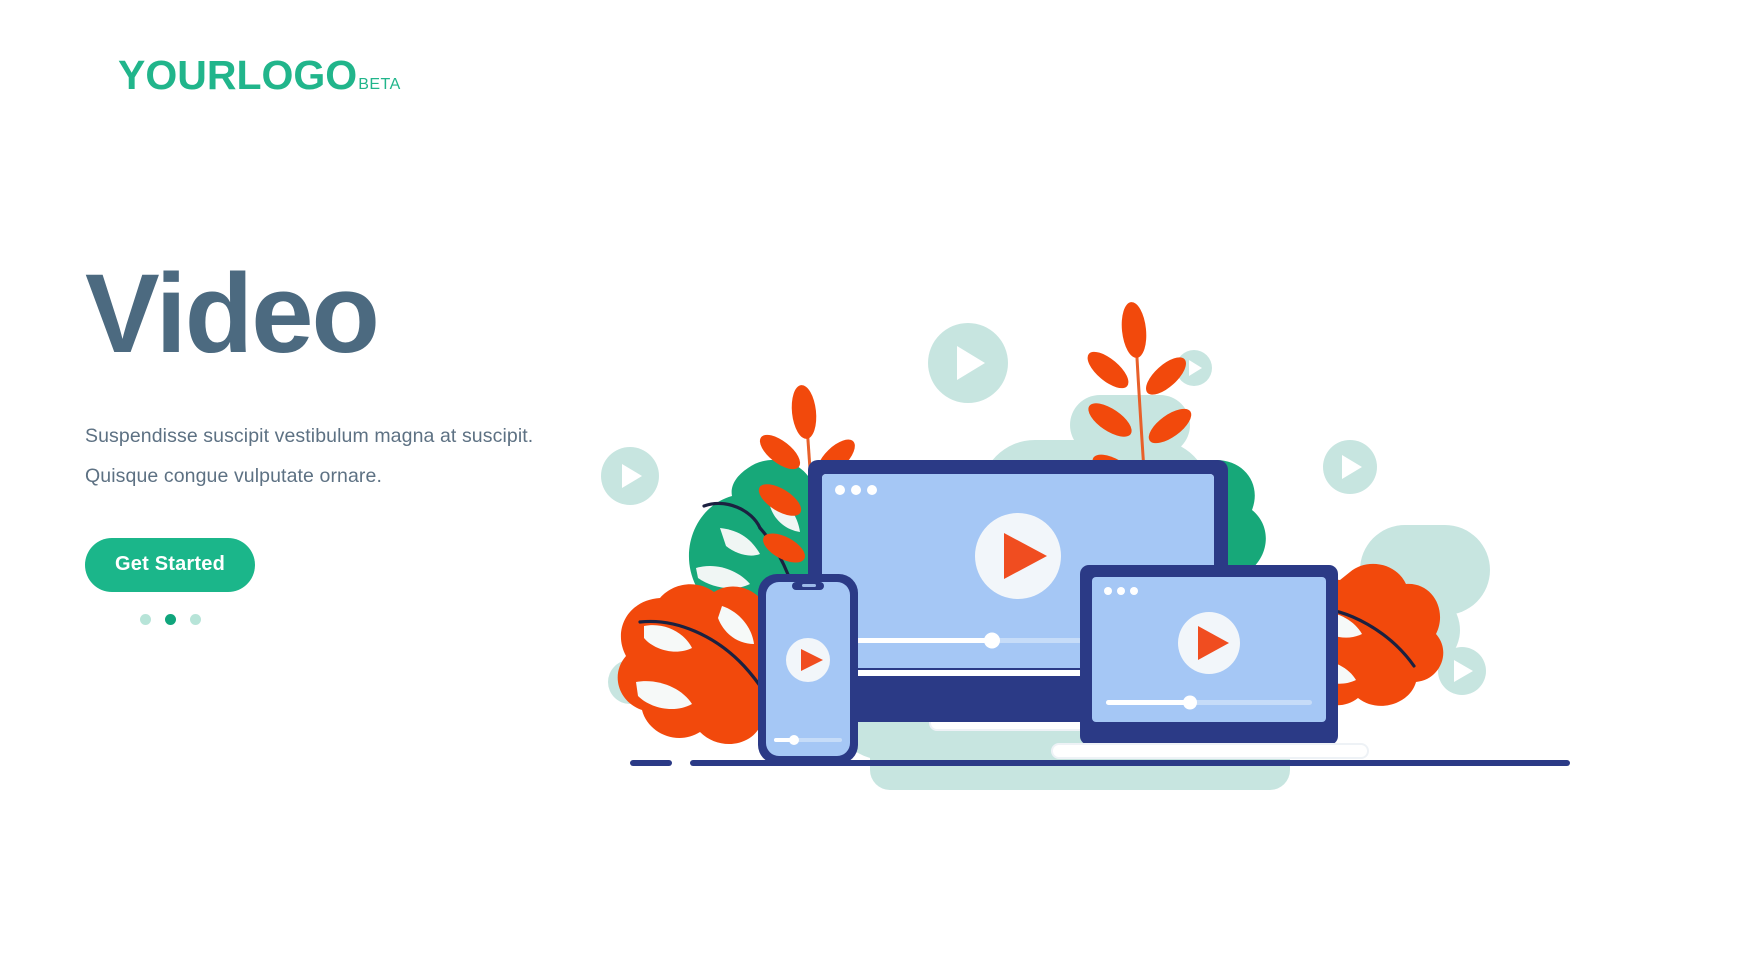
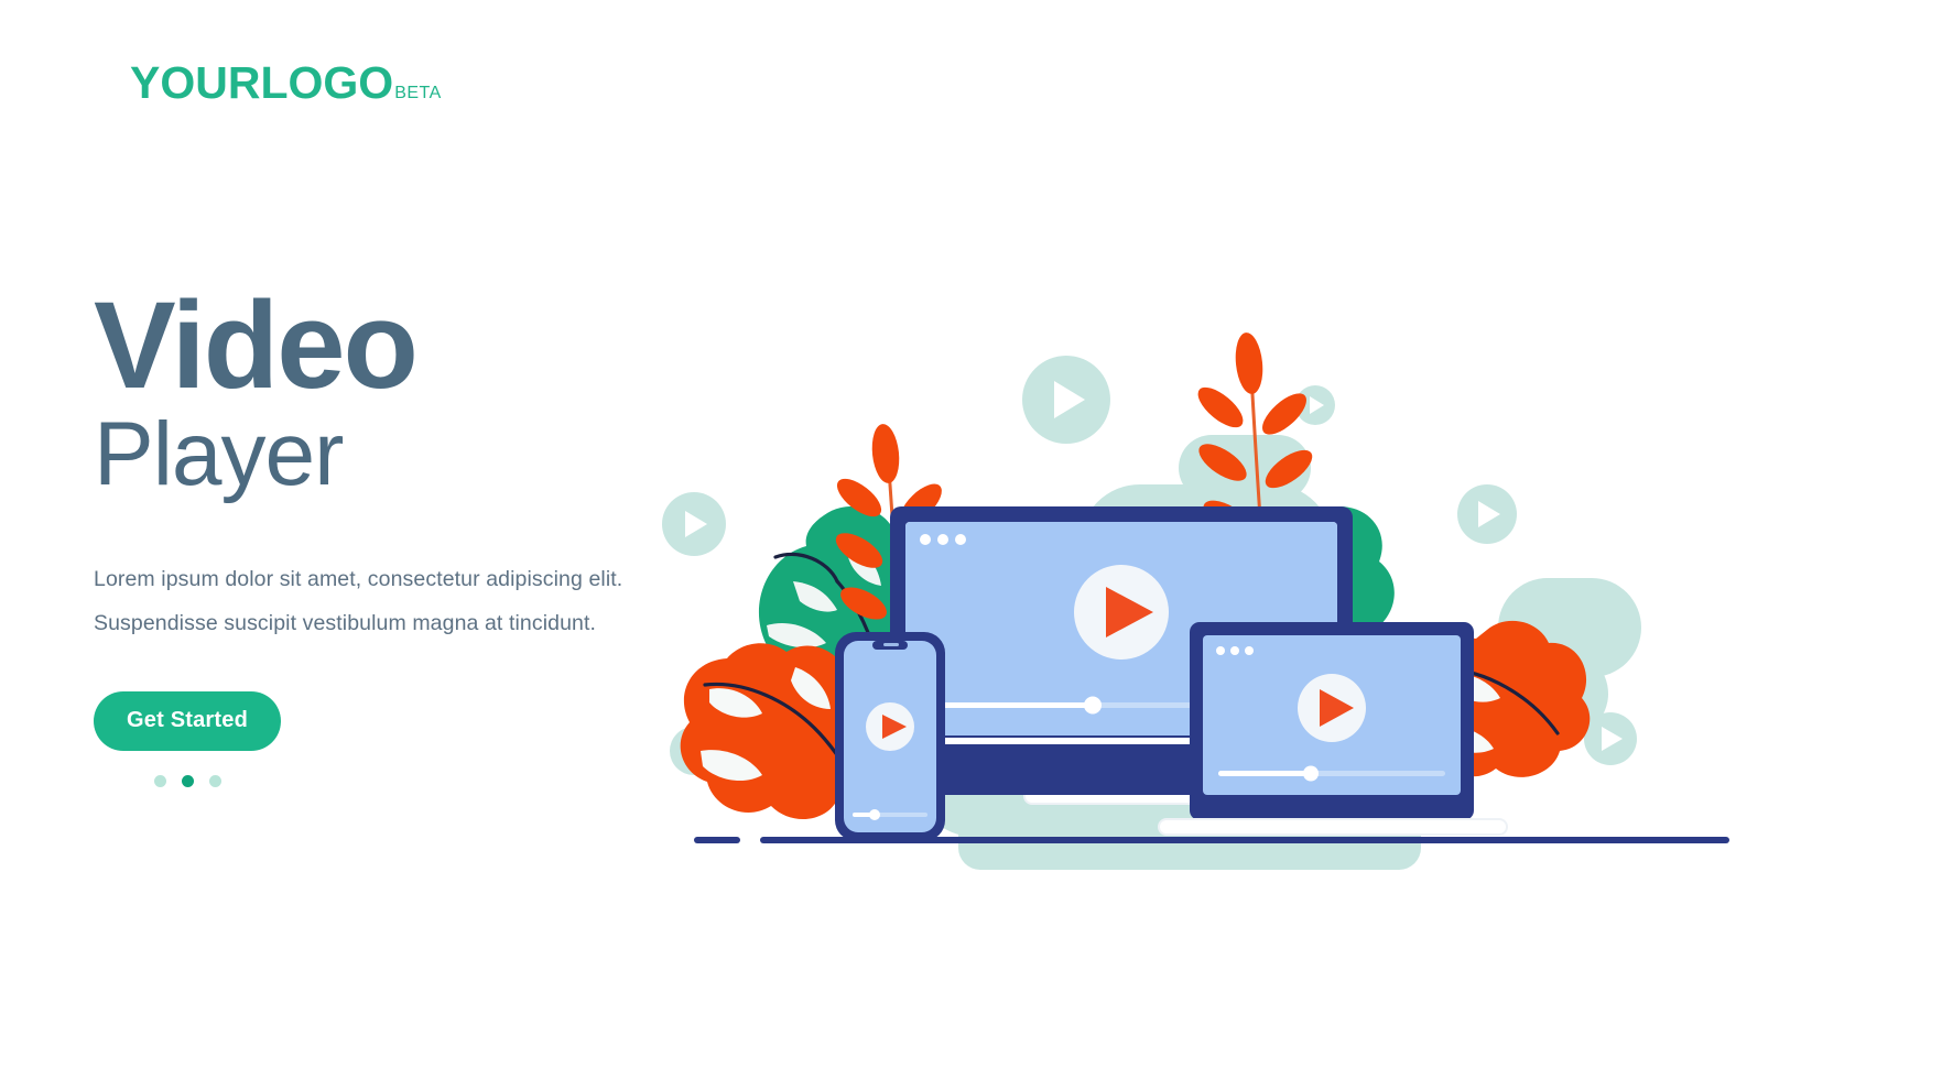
  YOURLOGO
  BETA
  Video
+ Player
+ Lorem ipsum dolor sit amet, consectetur adipiscing elit.
- Suspendisse suscipit vestibulum magna at suscipit.
+ Suspendisse suscipit vestibulum magna at tincidunt.
- Quisque congue vulputate ornare.
  Get Started
